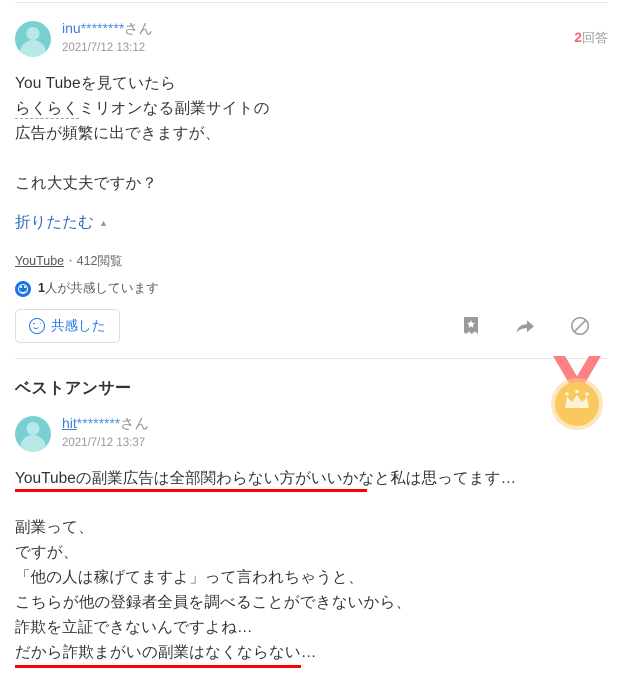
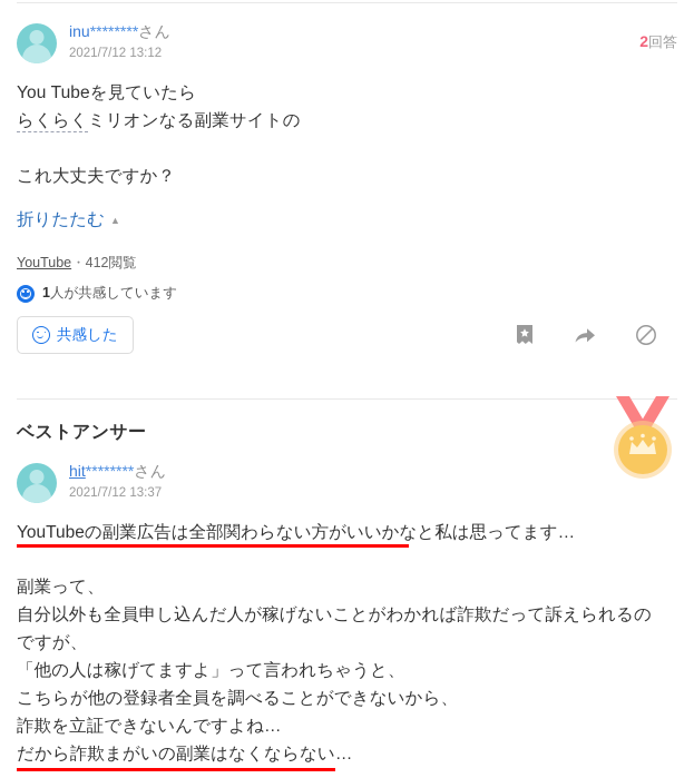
  inu********さん
  2021/7/12 13:12
  2回答
  You Tubeを見ていたら
  らくらくミリオンなる副業サイトの
- 広告が頻繁に出できますが、
  これ大丈夫ですか？
  折りたたむ ▲
  YouTube・412閲覧
  1人が共感しています
  共感した
  ベストアンサー
  hit********さん
  2021/7/12 13:37
  YouTubeの副業広告は全部関わらない方がいいかなと私は思ってます…
  副業って、
+ 自分以外も全員申し込んだ人が稼げないことがわかれば詐欺だって訴えられるの
  ですが、
  「他の人は稼げてますよ」って言われちゃうと、
  こちらが他の登録者全員を調べることができないから、
  詐欺を立証できないんですよね…
  だから詐欺まがいの副業はなくならない…
